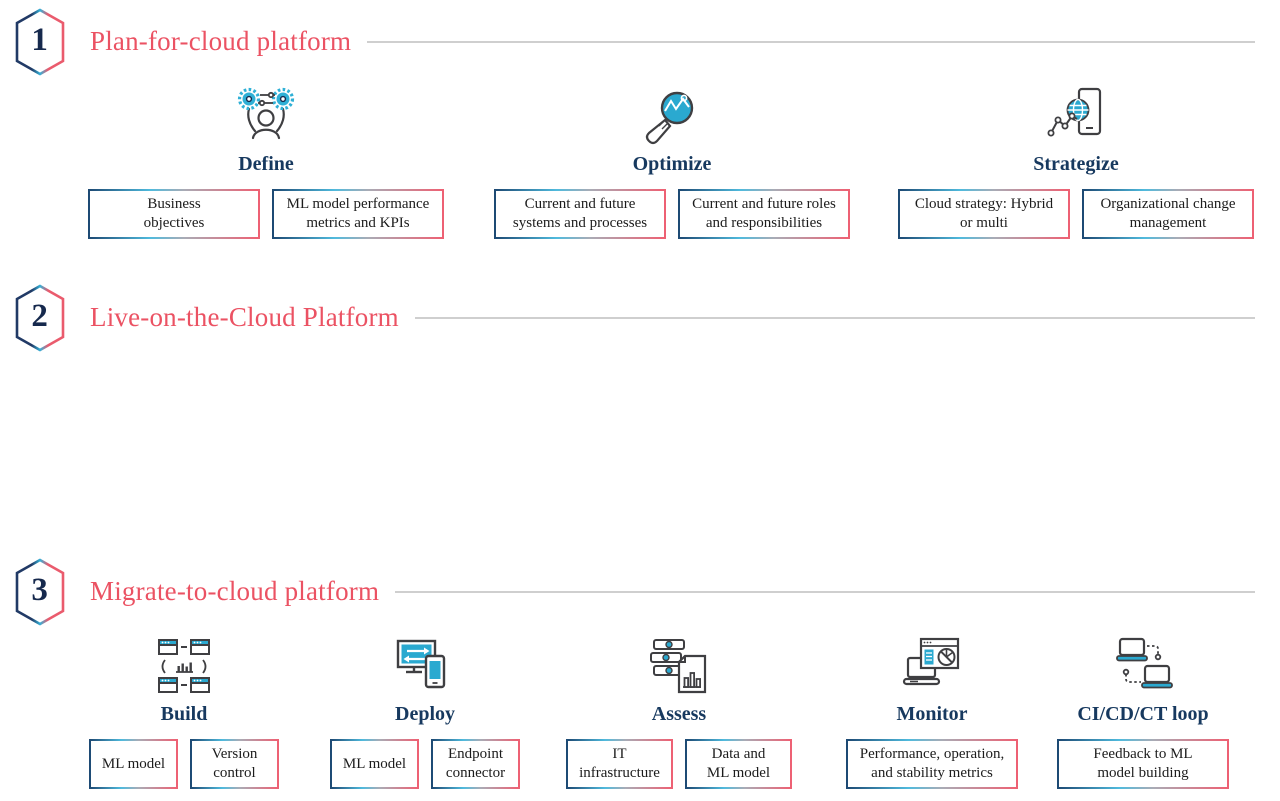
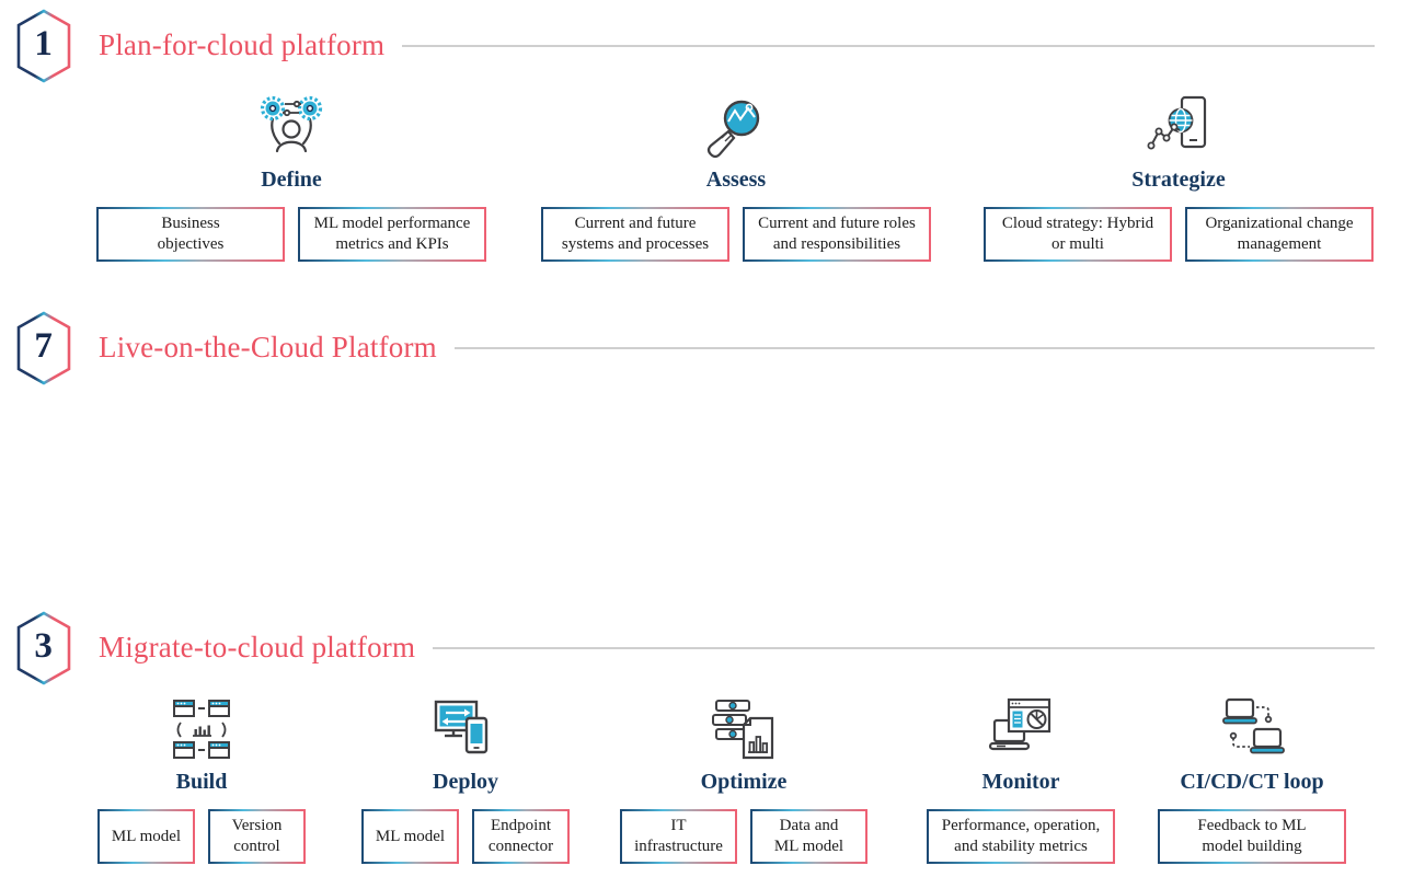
  1
  Plan-for-cloud platform
  Define
  Business
  objectives
  ML model performance
  metrics and KPIs
- Optimize
+ Assess
  Current and future
  systems and processes
  Current and future roles
  and responsibilities
  Strategize
  Cloud strategy: Hybrid
  or multi
  Organizational change
  management
- 2
+ 7
  Live-on-the-Cloud Platform
  3
  Migrate-to-cloud platform
  Build
  ML model
  Version
  control
  Deploy
  ML model
  Endpoint
  connector
- Assess
+ Optimize
  IT
  infrastructure
  Data and
  ML model
  Monitor
  Performance, operation,
  and stability metrics
  CI/CD/CT loop
  Feedback to ML
  model building
